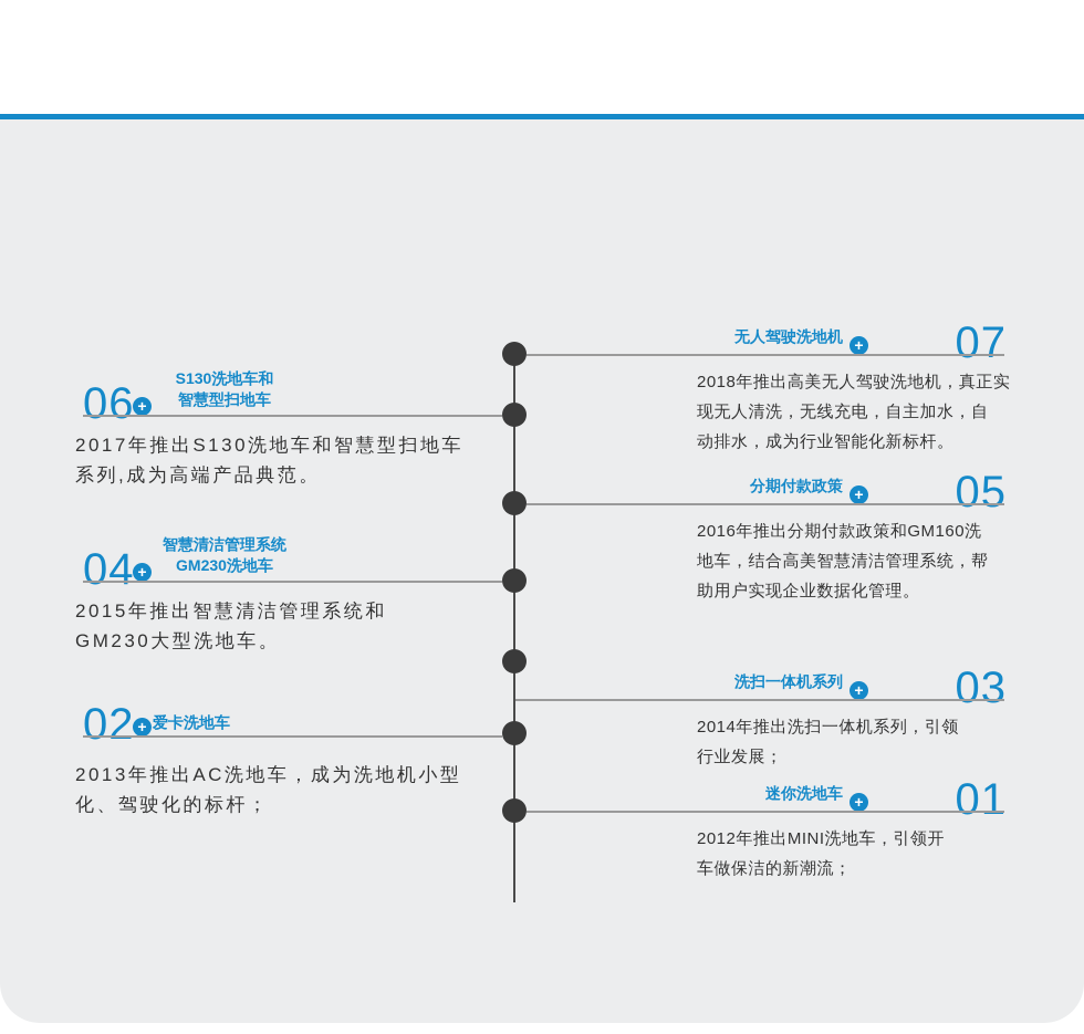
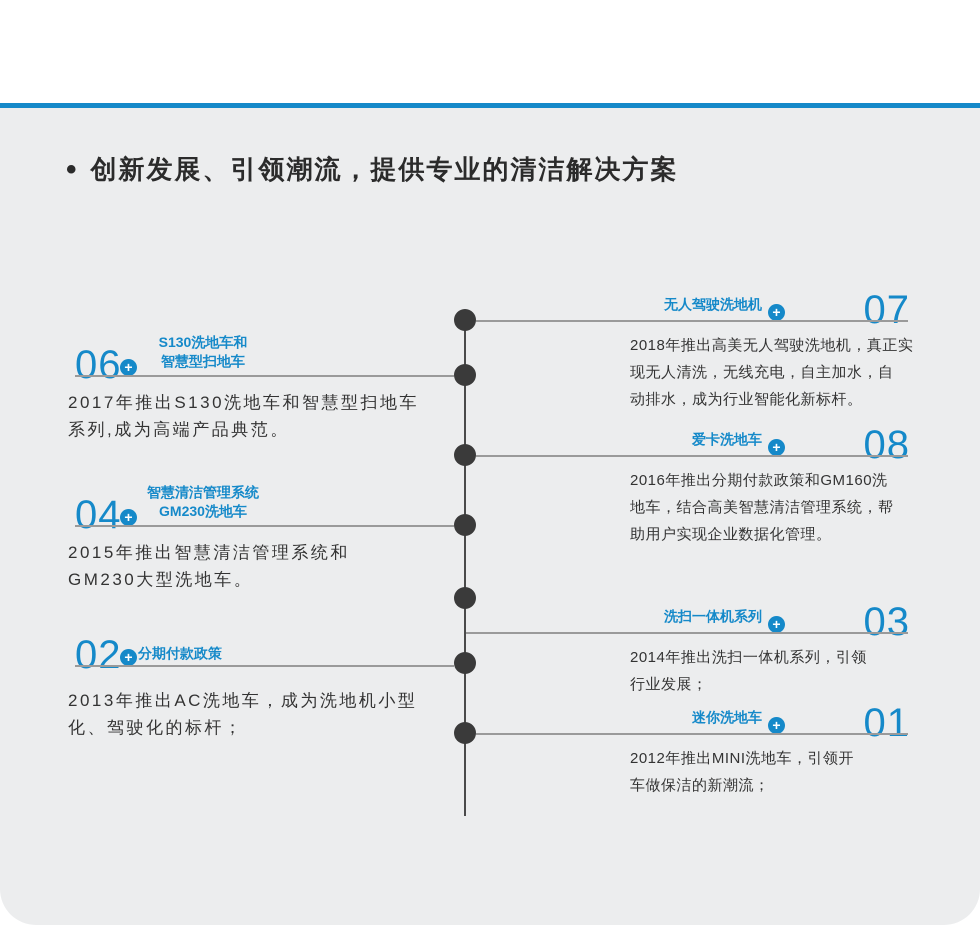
+ •
+ 创新发展、引领潮流，提供专业的清洁解决方案
  无人驾驶洗地机
  +
  07
  2018年推出高美无人驾驶洗地机，真正实
  现无人清洗，无线充电，自主加水，自
  动排水，成为行业智能化新标杆。
  06
  +
  S130洗地车和
  智慧型扫地车
  2017年推出S130洗地车和智慧型扫地车
  系列,成为高端产品典范。
- 分期付款政策
+ 爱卡洗地车
  +
- 05
+ 08
  2016年推出分期付款政策和GM160洗
  地车，结合高美智慧清洁管理系统，帮
  助用户实现企业数据化管理。
  04
  +
  智慧清洁管理系统
  GM230洗地车
  2015年推出智慧清洁管理系统和
  GM230大型洗地车。
  洗扫一体机系列
  +
  03
  2014年推出洗扫一体机系列，引领
  行业发展；
  02
  +
- 爱卡洗地车
+ 分期付款政策
  2013年推出AC洗地车，成为洗地机小型
  化、驾驶化的标杆；
  迷你洗地车
  +
  01
  2012年推出MINI洗地车，引领开
  车做保洁的新潮流；
